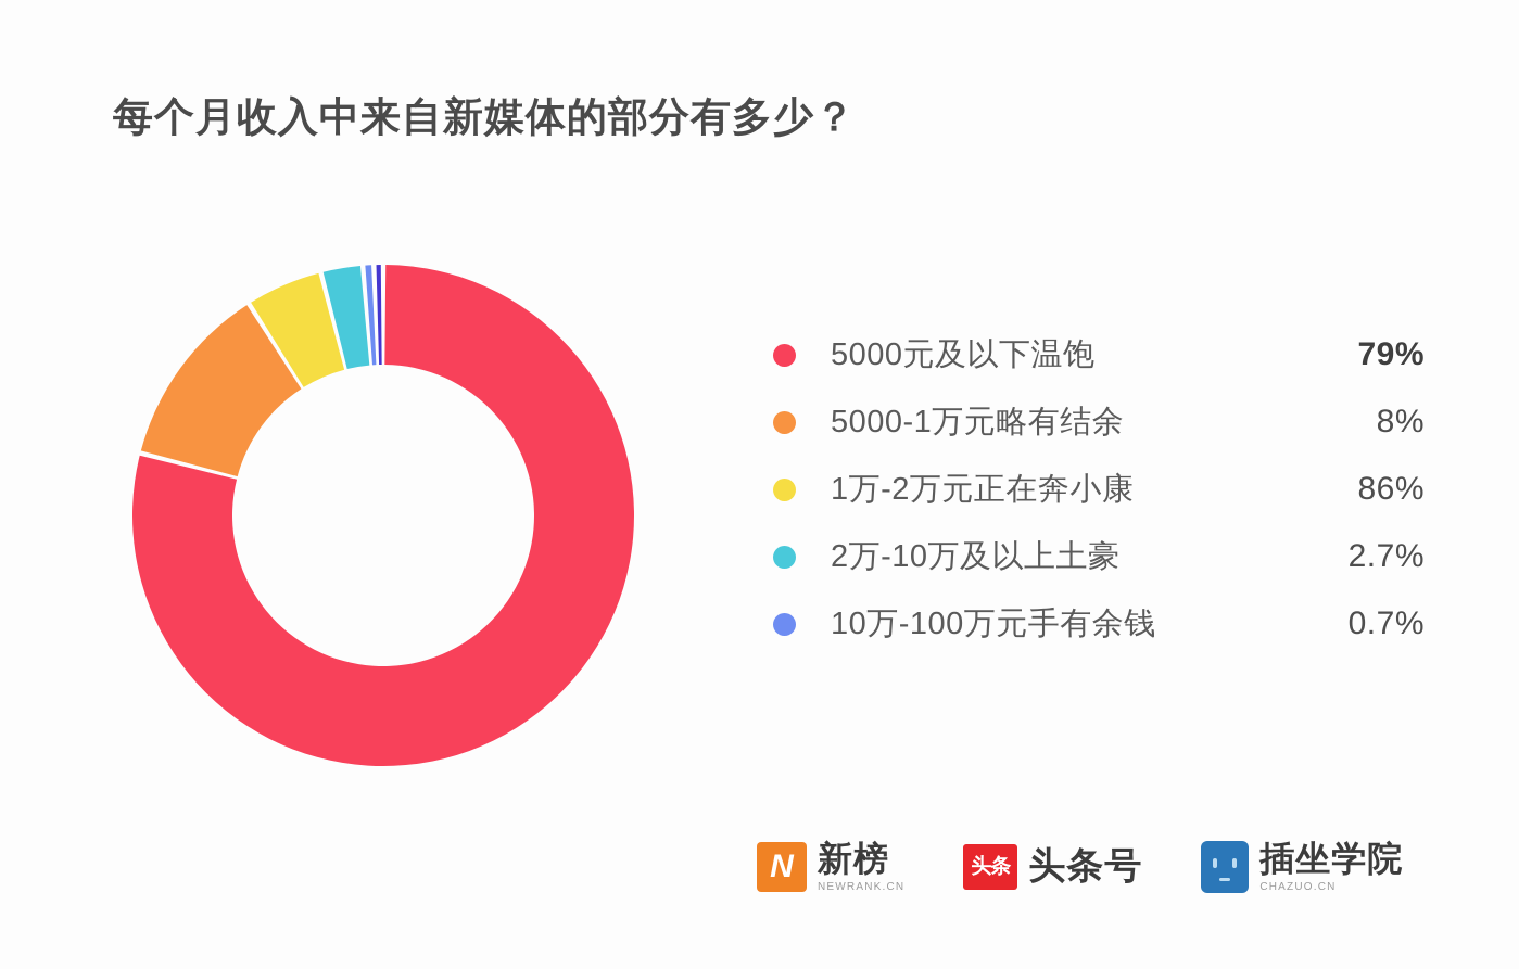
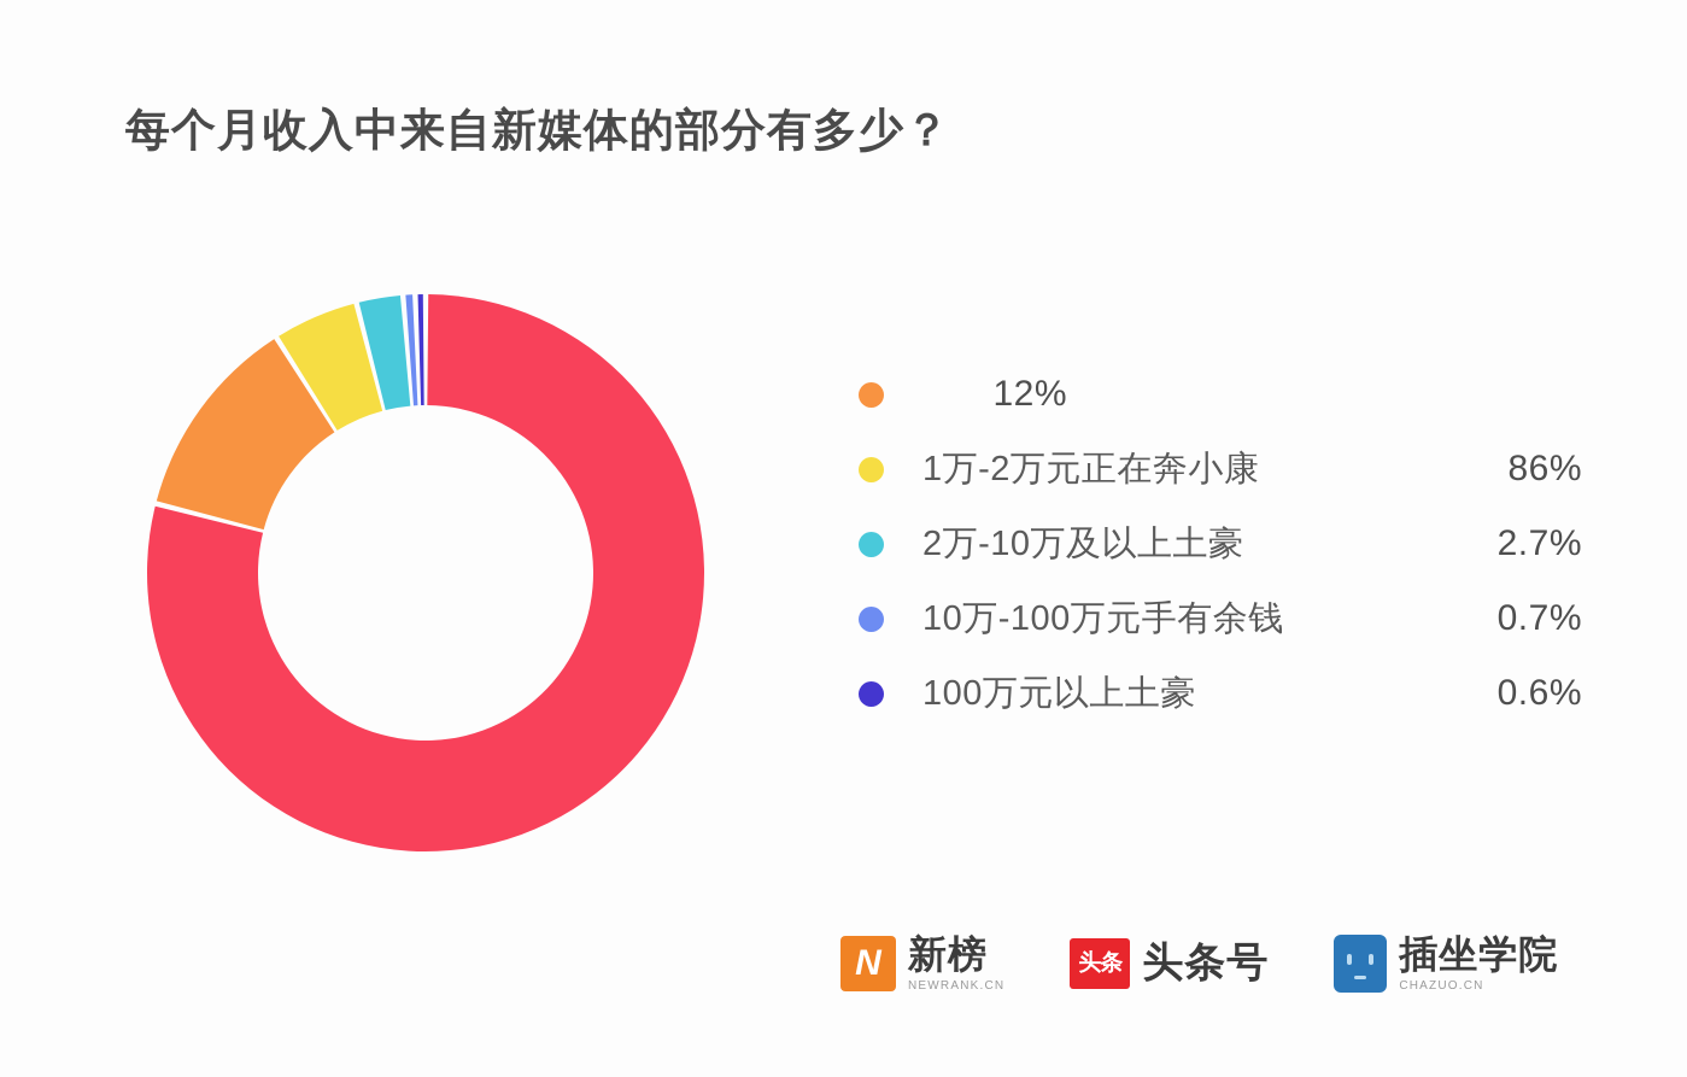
  每个月收入中来自新媒体的部分有多少？
- 5000元及以下温饱
- 79%
- 5000-1万元略有结余
- 8%
+ 12%
  1万-2万元正在奔小康
  86%
  2万-10万及以上土豪
  2.7%
  10万-100万元手有余钱
  0.7%
+ 100万元以上土豪
+ 0.6%
  N
  新榜
  NEWRANK.CN
  头条
  头条号
  插坐学院
  CHAZUO.CN
